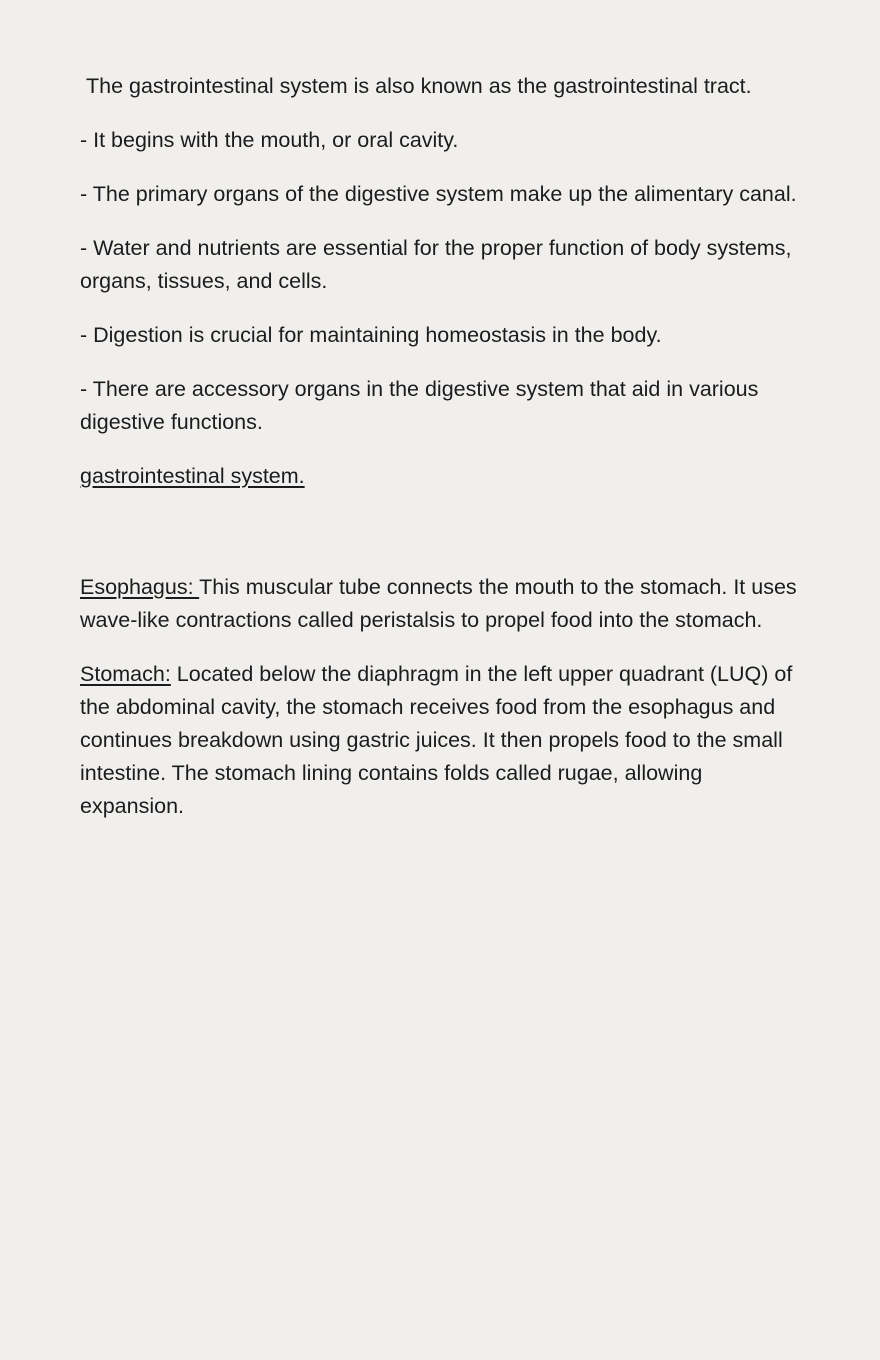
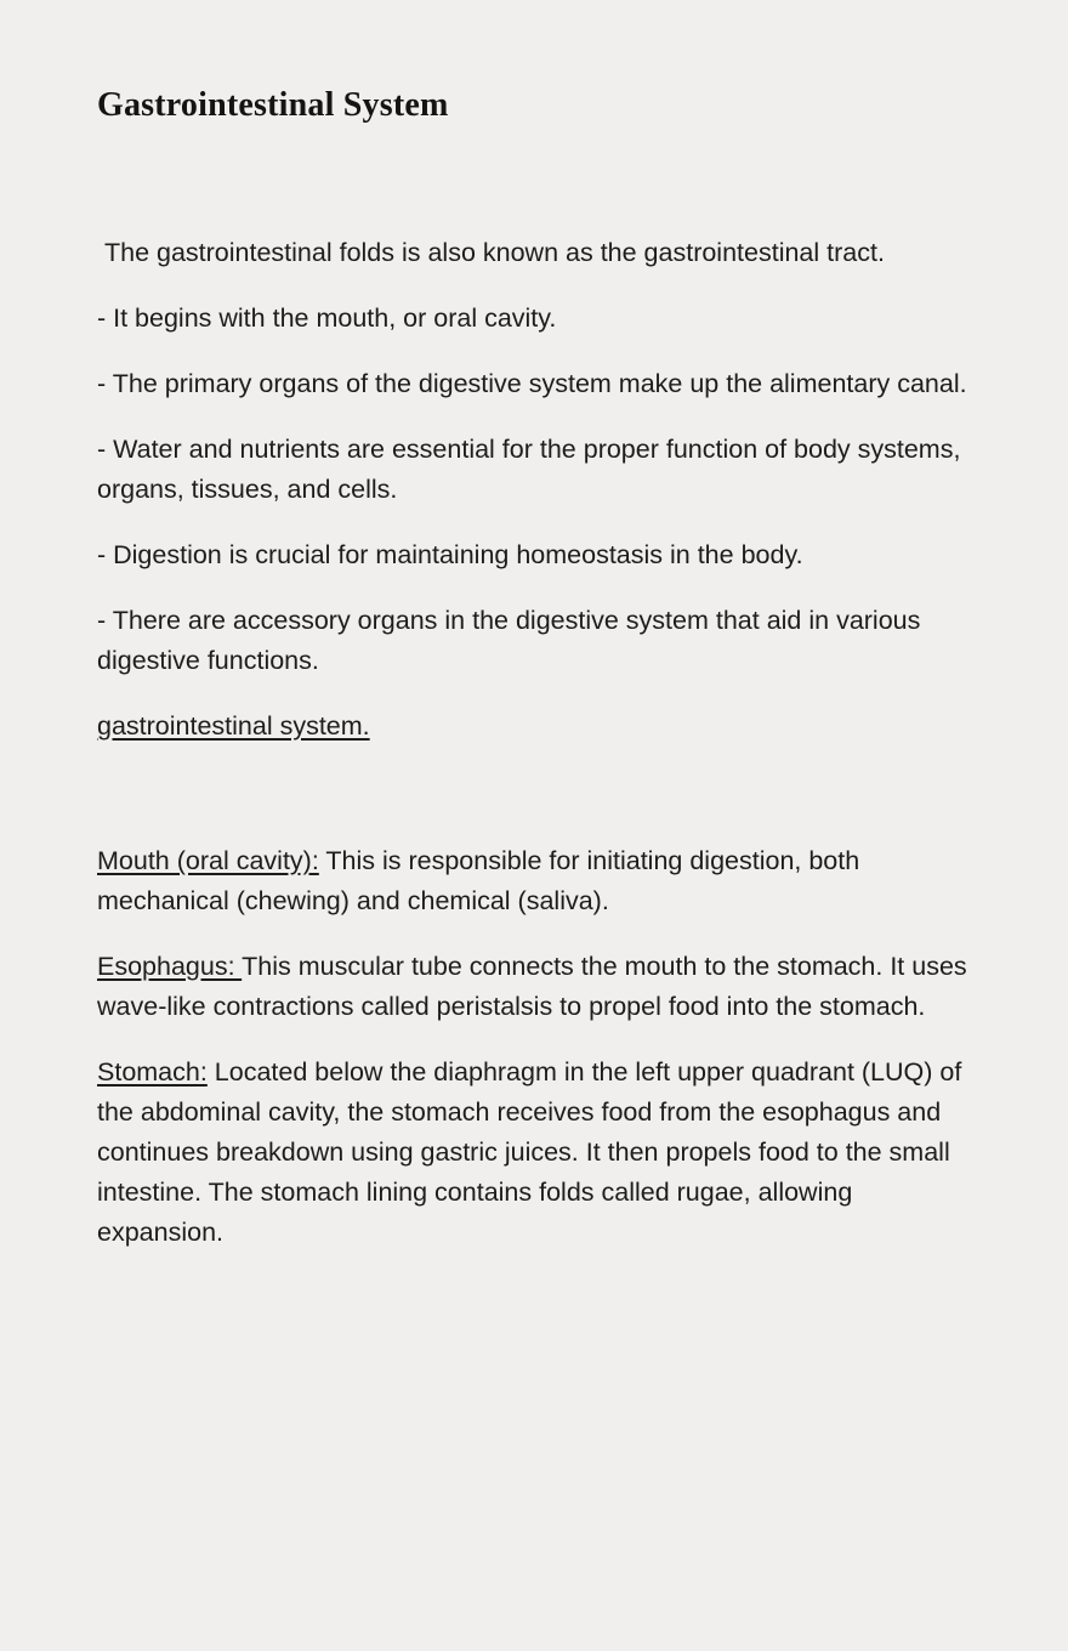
+ Gastrointestinal System
- The gastrointestinal system is also known as the gastrointestinal tract.
+ The gastrointestinal folds is also known as the gastrointestinal tract.
  - It begins with the mouth, or oral cavity.
  - The primary organs of the digestive system make up the alimentary canal.
  - Water and nutrients are essential for the proper function of body systems, organs, tissues, and cells.
  - Digestion is crucial for maintaining homeostasis in the body.
  - There are accessory organs in the digestive system that aid in various digestive functions.
  gastrointestinal system.
+ Mouth (oral cavity): This is responsible for initiating digestion, both mechanical (chewing) and chemical (saliva).
  Esophagus: This muscular tube connects the mouth to the stomach. It uses wave-like contractions called peristalsis to propel food into the stomach.
  Stomach: Located below the diaphragm in the left upper quadrant (LUQ) of the abdominal cavity, the stomach receives food from the esophagus and continues breakdown using gastric juices. It then propels food to the small intestine. The stomach lining contains folds called rugae, allowing expansion.
